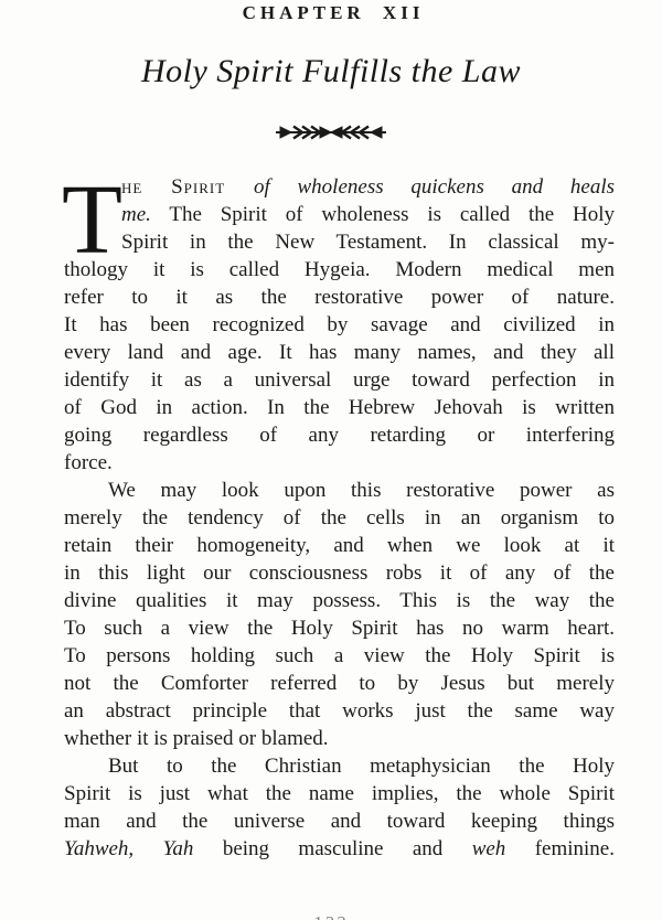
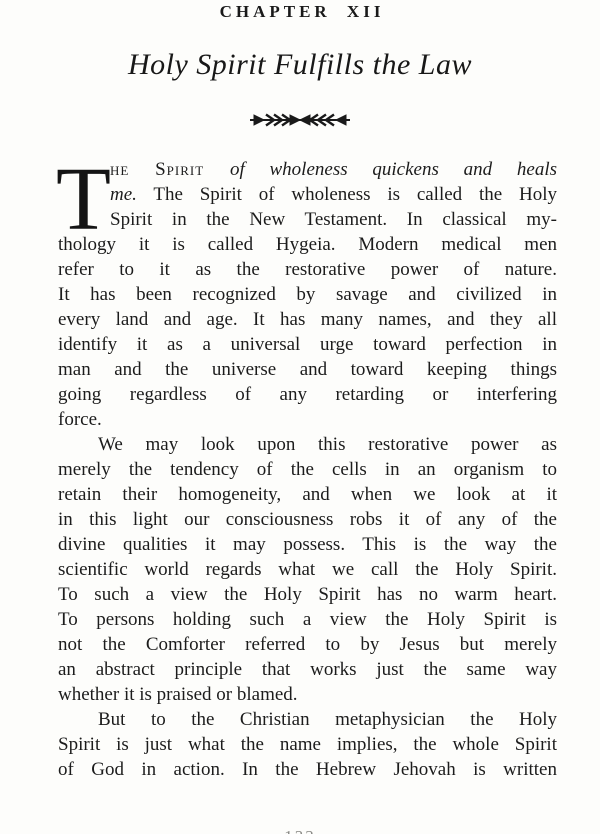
  CHAPTER XII
  Holy Spirit Fulfills the Law
  T
  he Spirit of wholeness quickens and heals
  me. The Spirit of wholeness is called the Holy
  Spirit in the New Testament. In classical my-
  thology it is called Hygeia. Modern medical men
  refer to it as the restorative power of nature.
  It has been recognized by savage and civilized in
  every land and age. It has many names, and they all
  identify it as a universal urge toward perfection in
- of God in action. In the Hebrew Jehovah is written
+ man and the universe and toward keeping things
  going regardless of any retarding or interfering
  force.
  We may look upon this restorative power as
  merely the tendency of the cells in an organism to
  retain their homogeneity, and when we look at it
  in this light our consciousness robs it of any of the
  divine qualities it may possess. This is the way the
+ scientific world regards what we call the Holy Spirit.
  To such a view the Holy Spirit has no warm heart.
  To persons holding such a view the Holy Spirit is
  not the Comforter referred to by Jesus but merely
  an abstract principle that works just the same way
  whether it is praised or blamed.
  But to the Christian metaphysician the Holy
  Spirit is just what the name implies, the whole Spirit
- man and the universe and toward keeping things
+ of God in action. In the Hebrew Jehovah is written
- Yahweh, Yah being masculine and weh feminine.
